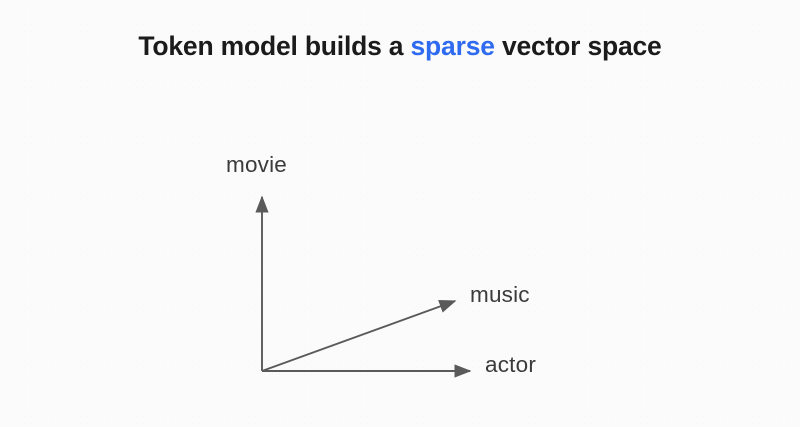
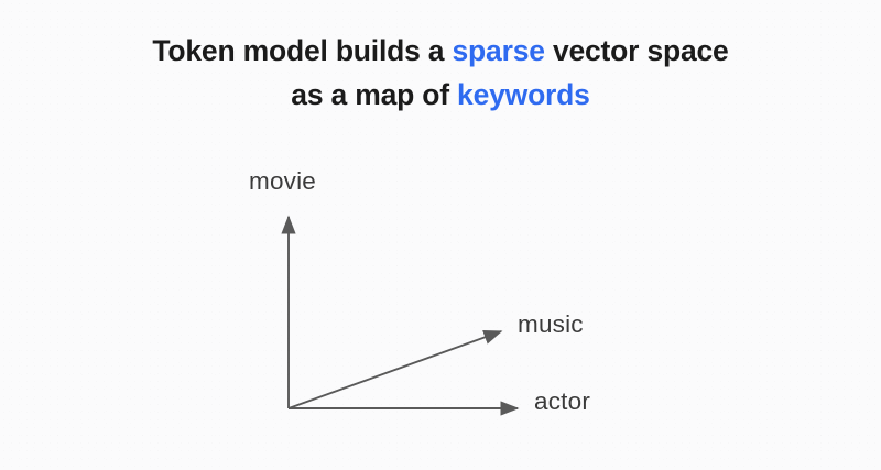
  Token model builds a sparse vector space
+ as a map of keywords
  movie
  music
  actor
